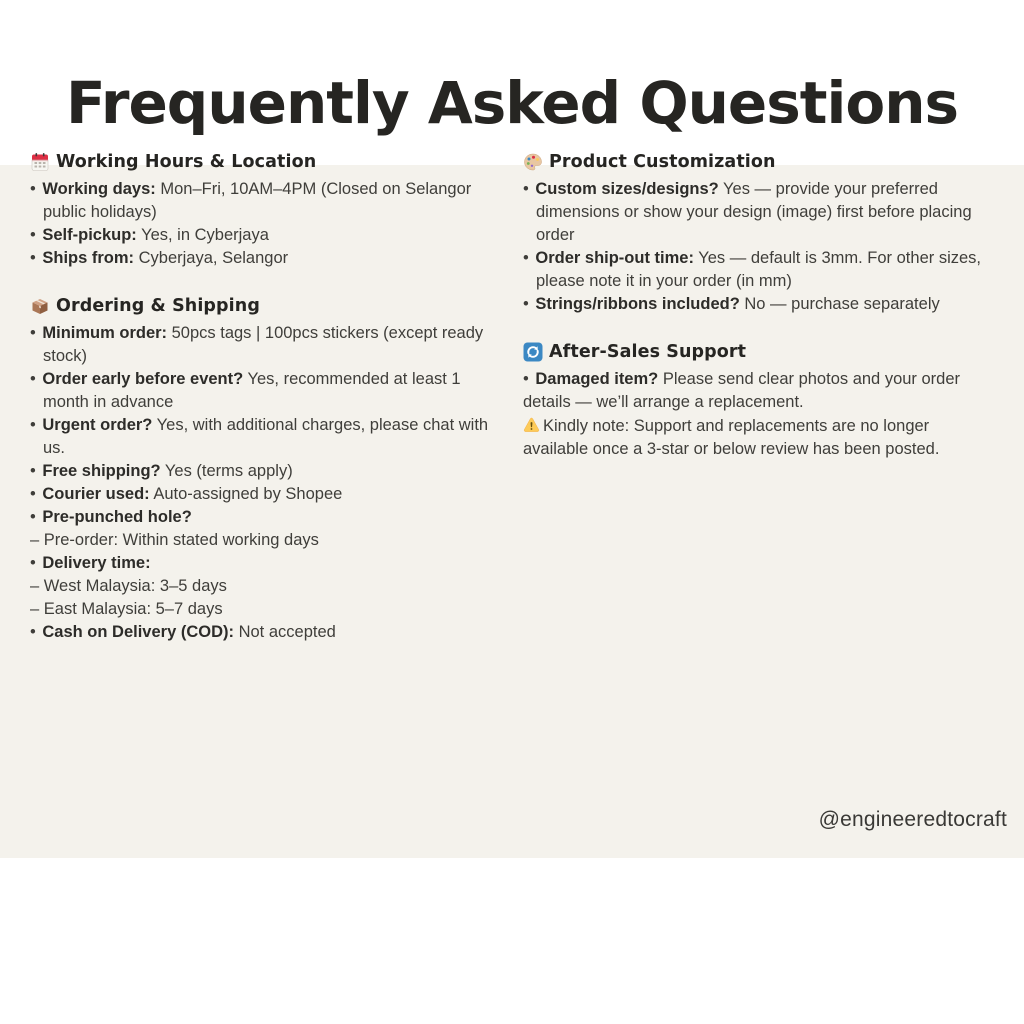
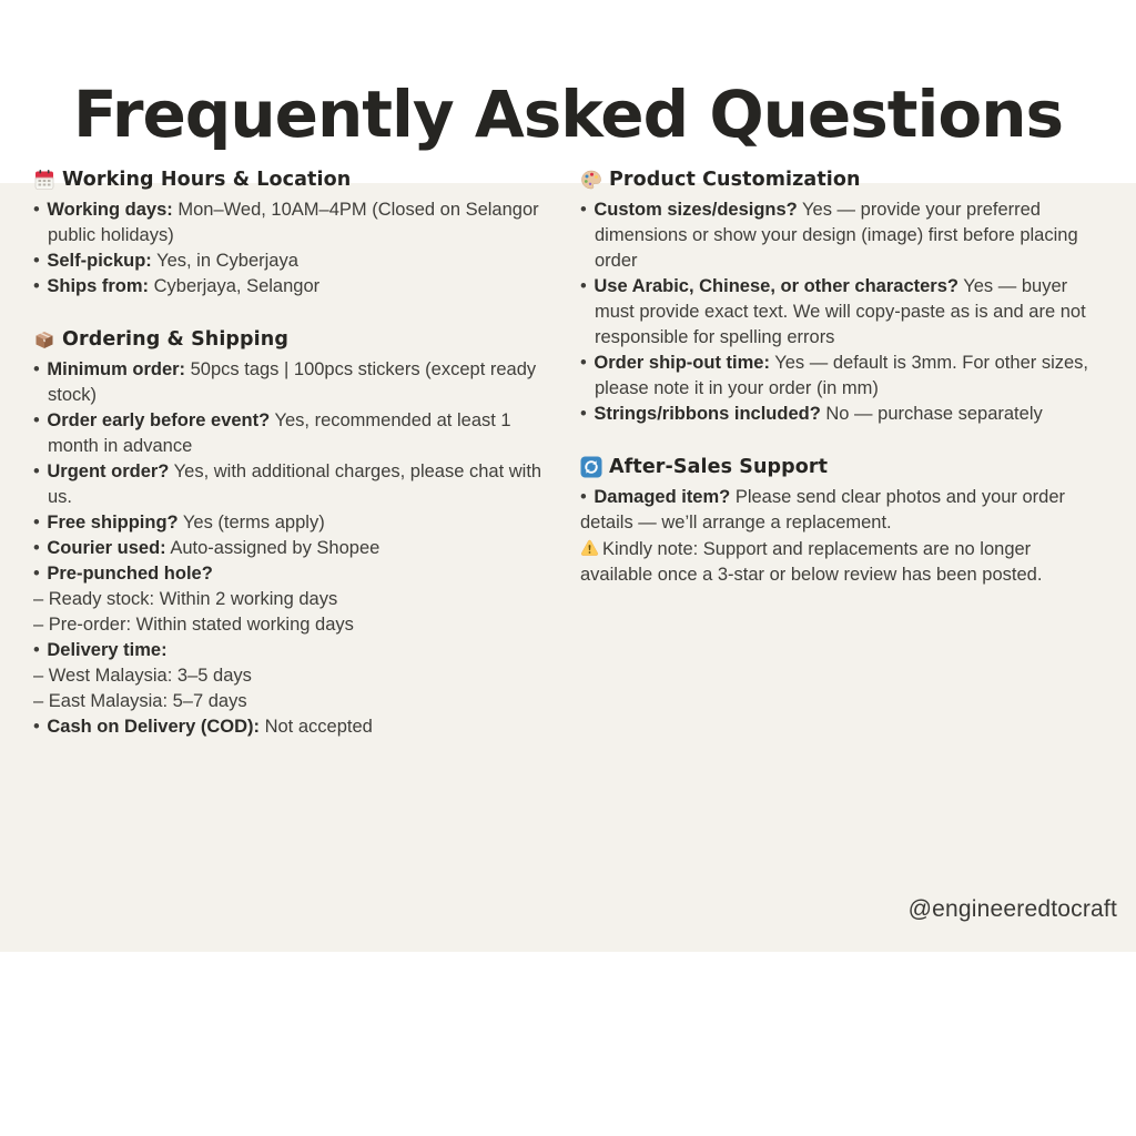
  Frequently Asked Questions
  Working Hours & Location
- • Working days: Mon–Fri, 10AM–4PM (Closed on Selangor public holidays)
+ • Working days: Mon–Wed, 10AM–4PM (Closed on Selangor public holidays)
  • Self-pickup: Yes, in Cyberjaya
  • Ships from: Cyberjaya, Selangor
  Ordering & Shipping
  • Minimum order: 50pcs tags | 100pcs stickers (except ready stock)
  • Order early before event? Yes, recommended at least 1 month in advance
  • Urgent order? Yes, with additional charges, please chat with us.
  • Free shipping? Yes (terms apply)
  • Courier used: Auto-assigned by Shopee
  • Pre-punched hole?
+ – Ready stock: Within 2 working days
  – Pre-order: Within stated working days
  • Delivery time:
  – West Malaysia: 3–5 days
  – East Malaysia: 5–7 days
  • Cash on Delivery (COD): Not accepted
  Product Customization
  • Custom sizes/designs? Yes — provide your preferred dimensions or show your design (image) first before placing order
+ • Use Arabic, Chinese, or other characters? Yes — buyer must provide exact text. We will copy-paste as is and are not responsible for spelling errors
  • Order ship-out time: Yes — default is 3mm. For other sizes, please note it in your order (in mm)
  • Strings/ribbons included? No — purchase separately
  After-Sales Support
  • Damaged item? Please send clear photos and your order details — we’ll arrange a replacement.
  Kindly note: Support and replacements are no longer available once a 3-star or below review has been posted.
  @engineeredtocraft
